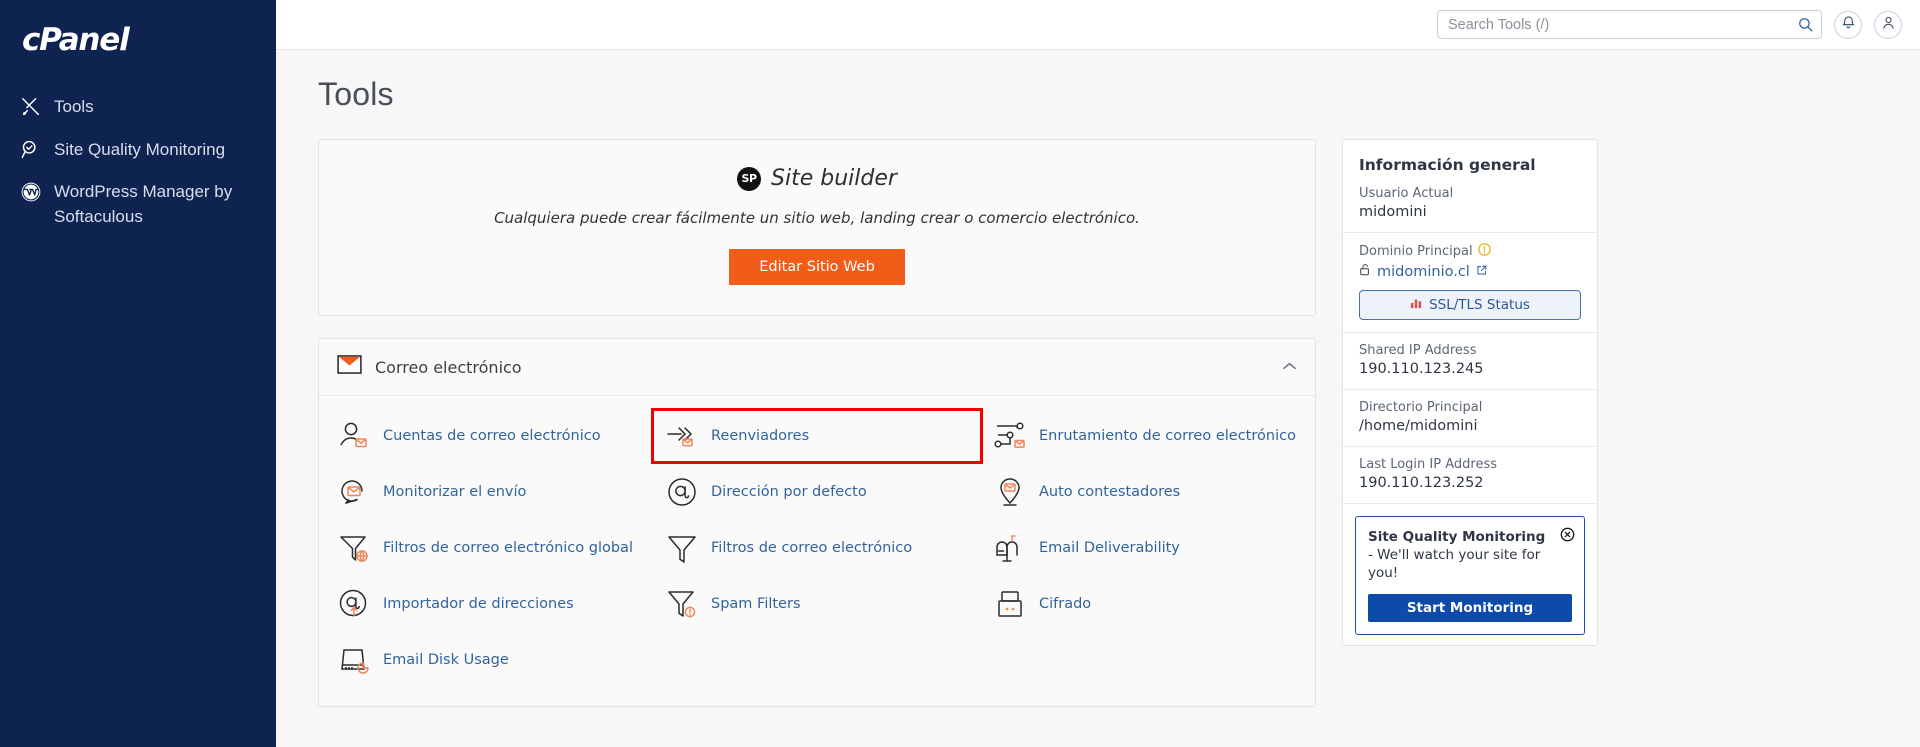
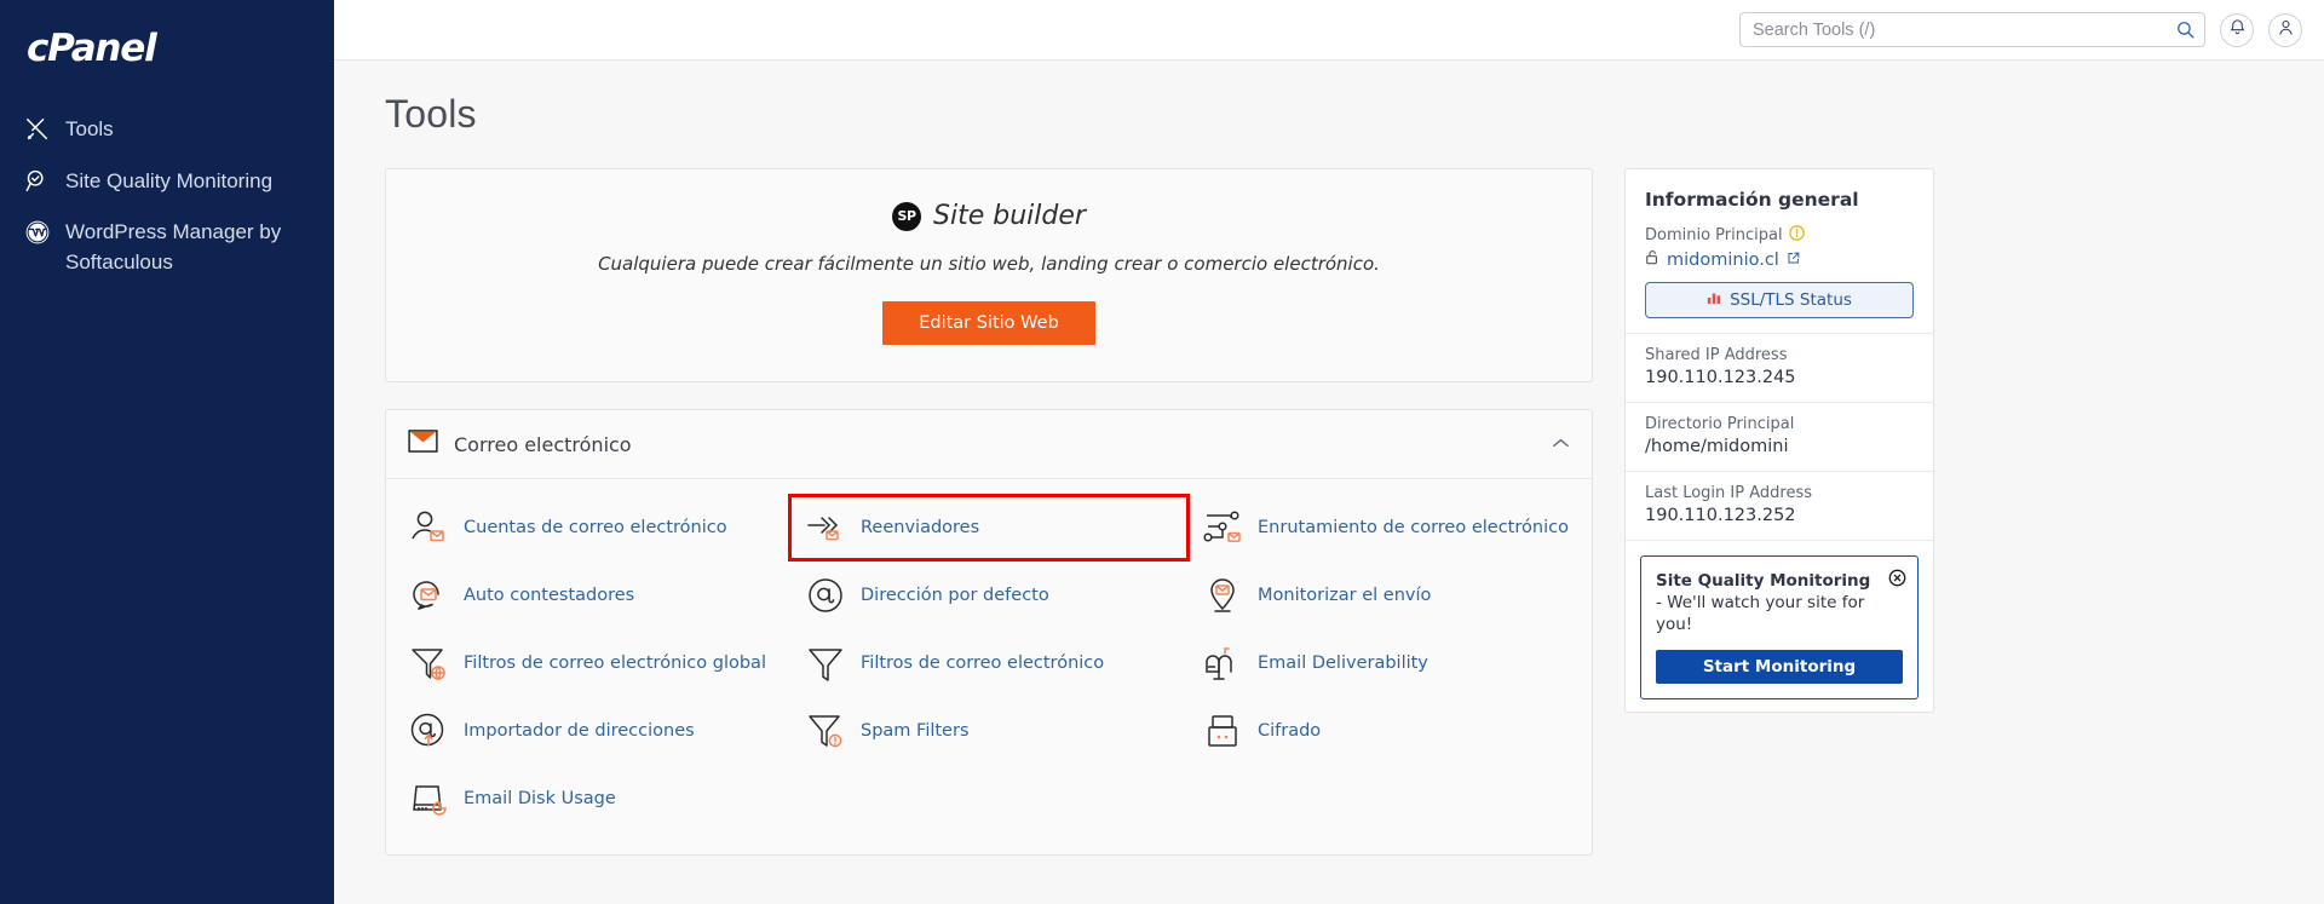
  cPanel
  Tools
  Site Quality Monitoring
  WordPress Manager by Softaculous
  Search Tools (/)
  Tools
  SP
  Site builder
  Cualquiera puede crear fácilmente un sitio web, landing crear o comercio electrónico.
  Editar Sitio Web
  Correo electrónico
  Cuentas de correo electrónico
  Reenviadores
  Enrutamiento de correo electrónico
- Monitorizar el envío
+ Auto contestadores
  Dirección por defecto
- Auto contestadores
+ Monitorizar el envío
  Filtros de correo electrónico global
  Filtros de correo electrónico
  Email Deliverability
  Importador de direcciones
  Spam Filters
  Cifrado
  Email Disk Usage
  Información general
- Usuario Actual
- midomini
  Dominio Principal
  midominio.cl
  SSL/TLS Status
  Shared IP Address
  190.110.123.245
  Directorio Principal
  /home/midomini
  Last Login IP Address
  190.110.123.252
  Site Quality Monitoring - We'll watch your site for you!
  Start Monitoring
